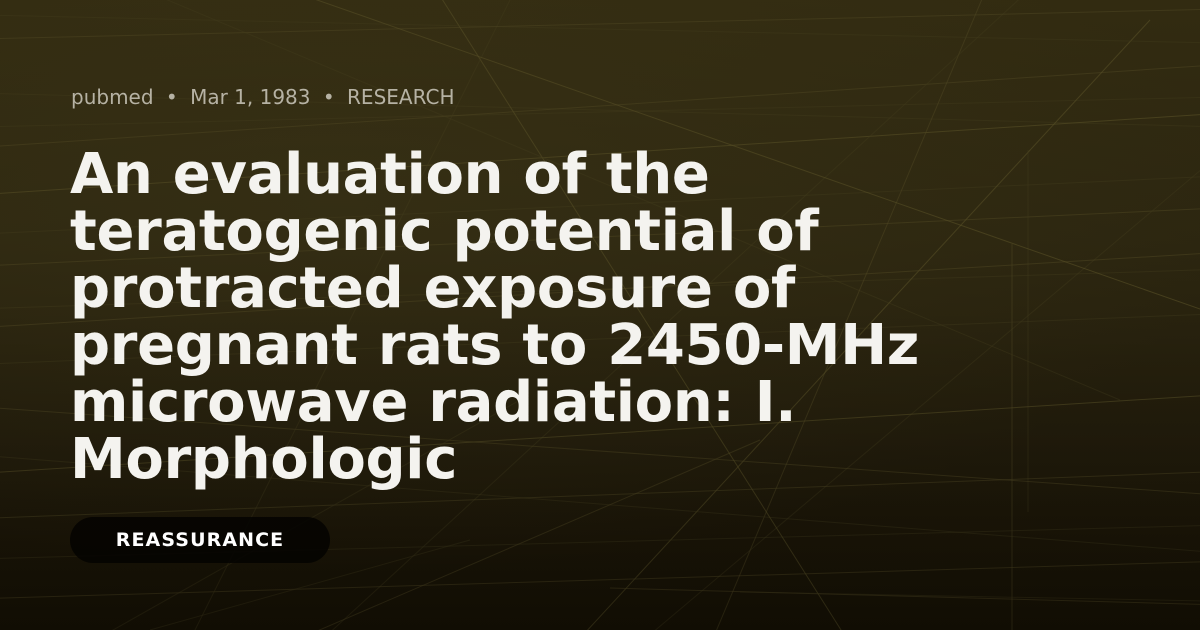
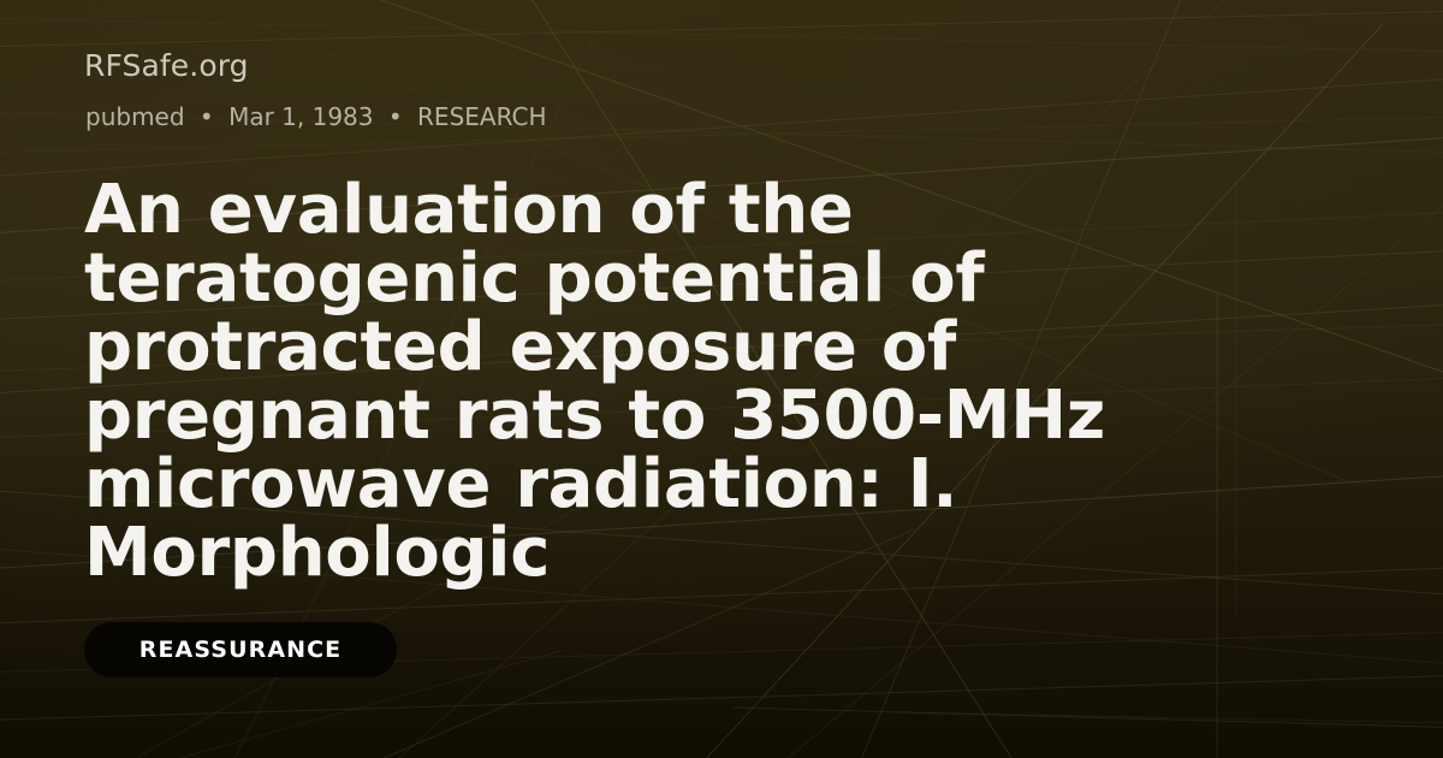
+ RFSafe.org
  pubmed • Mar 1, 1983 • RESEARCH
- An evaluation of the teratogenic potential of protracted exposure of pregnant rats to 2450-MHz microwave radiation: I. Morphologic
+ An evaluation of the teratogenic potential of protracted exposure of pregnant rats to 3500-MHz microwave radiation: I. Morphologic
  REASSURANCE
